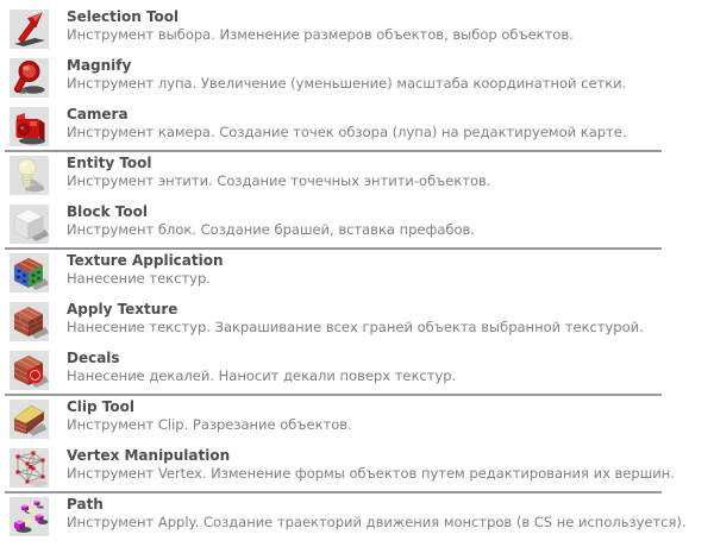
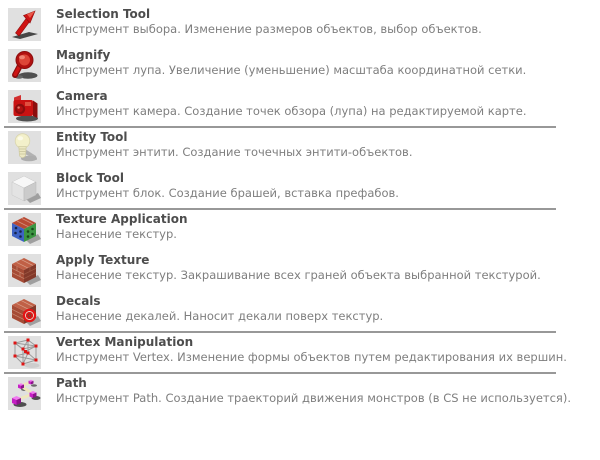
  Selection Tool
  Инструмент выбора. Изменение размеров объектов, выбор объектов.
  Magnify
  Инструмент лупа. Увеличение (уменьшение) масштаба координатной сетки.
  Camera
  Инструмент камера. Создание точек обзора (лупа) на редактируемой карте.
  Entity Tool
  Инструмент энтити. Создание точечных энтити-объектов.
  Block Tool
  Инструмент блок. Создание брашей, вставка префабов.
  Texture Application
  Нанесение текстур.
  Apply Texture
  Нанесение текстур. Закрашивание всех граней объекта выбранной текстурой.
  Decals
  Нанесение декалей. Наносит декали поверх текстур.
- Clip Tool
- Инструмент Clip. Разрезание объектов.
  Vertex Manipulation
  Инструмент Vertex. Изменение формы объектов путем редактирования их вершин.
  Path
- Инструмент Apply. Создание траекторий движения монстров (в CS не используется).
+ Инструмент Path. Создание траекторий движения монстров (в CS не используется).
